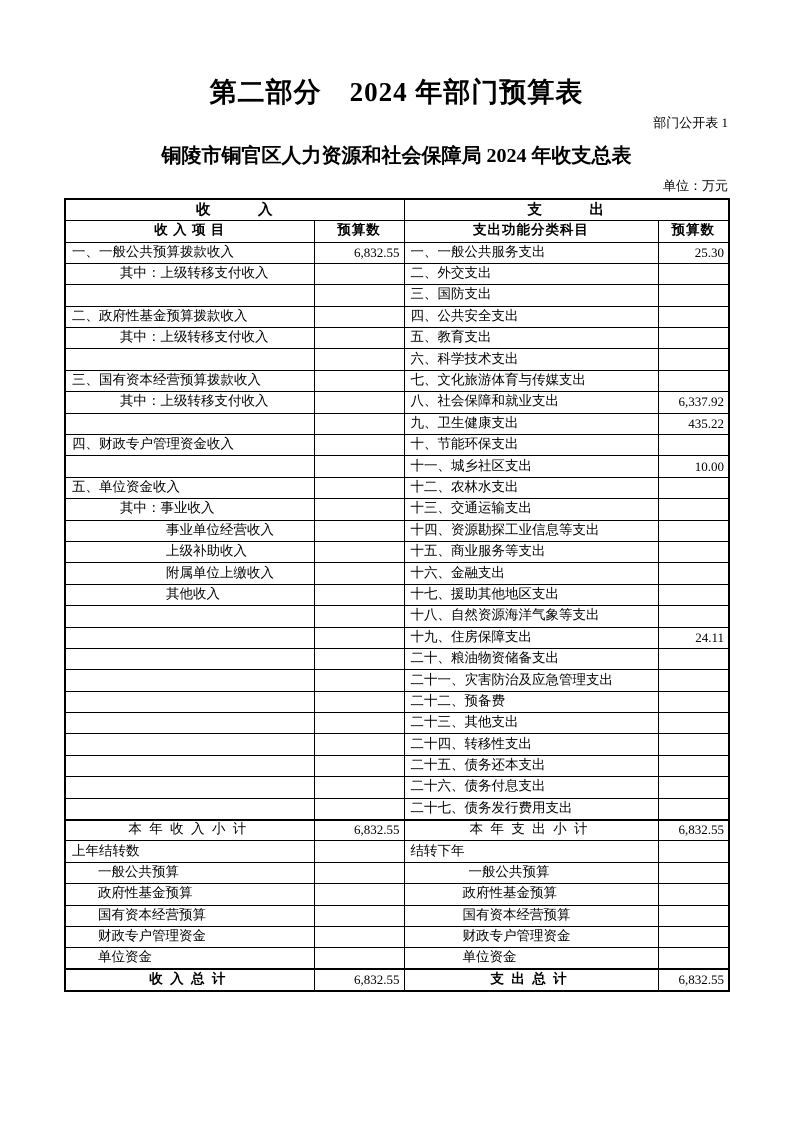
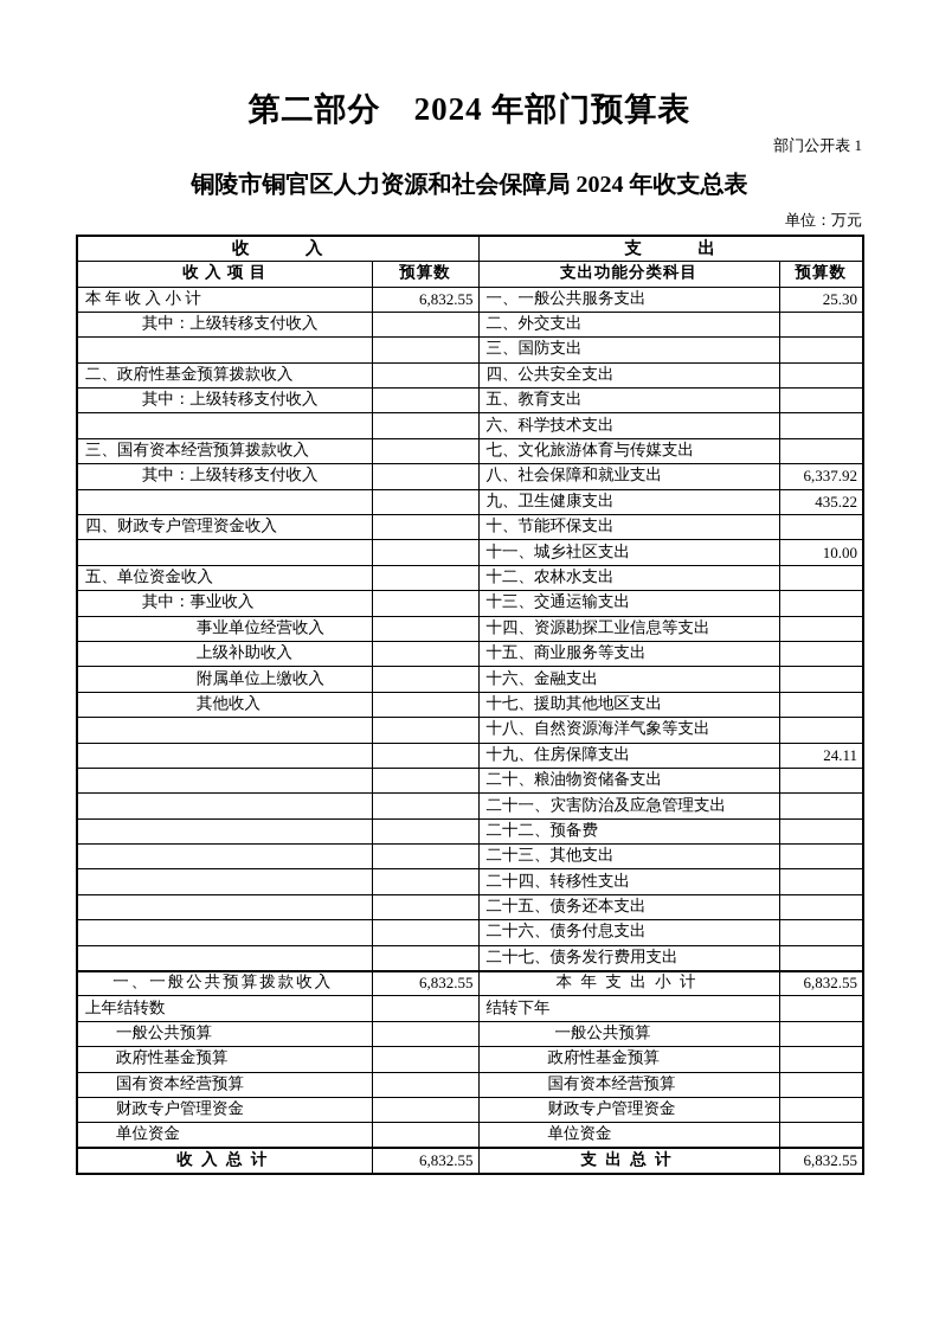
  第二部分 2024 年部门预算表
  部门公开表 1
  铜陵市铜官区人力资源和社会保障局 2024 年收支总表
  单位：万元
  收 入	支 出
  收 入 项 目	预算数	支出功能分类科目	预算数
- 一、一般公共预算拨款收入	6,832.55	一、一般公共服务支出	25.30
+ 本 年 收 入 小 计	6,832.55	一、一般公共服务支出	25.30
  其中：上级转移支付收入		二、外交支出
  		三、国防支出
  二、政府性基金预算拨款收入		四、公共安全支出
  其中：上级转移支付收入		五、教育支出
  		六、科学技术支出
  三、国有资本经营预算拨款收入		七、文化旅游体育与传媒支出
  其中：上级转移支付收入		八、社会保障和就业支出	6,337.92
  		九、卫生健康支出	435.22
  四、财政专户管理资金收入		十、节能环保支出
  		十一、城乡社区支出	10.00
  五、单位资金收入		十二、农林水支出
  其中：事业收入		十三、交通运输支出
  事业单位经营收入		十四、资源勘探工业信息等支出
  上级补助收入		十五、商业服务等支出
  附属单位上缴收入		十六、金融支出
  其他收入		十七、援助其他地区支出
  		十八、自然资源海洋气象等支出
  		十九、住房保障支出	24.11
  		二十、粮油物资储备支出
  		二十一、灾害防治及应急管理支出
  		二十二、预备费
  		二十三、其他支出
  		二十四、转移性支出
  		二十五、债务还本支出
  		二十六、债务付息支出
  		二十七、债务发行费用支出
- 本 年 收 入 小 计	6,832.55	本 年 支 出 小 计	6,832.55
+ 一、一般公共预算拨款收入	6,832.55	本 年 支 出 小 计	6,832.55
  上年结转数		结转下年
  一般公共预算		一般公共预算
  政府性基金预算		政府性基金预算
  国有资本经营预算		国有资本经营预算
  财政专户管理资金		财政专户管理资金
  单位资金		单位资金
  收 入 总 计	6,832.55	支 出 总 计	6,832.55
